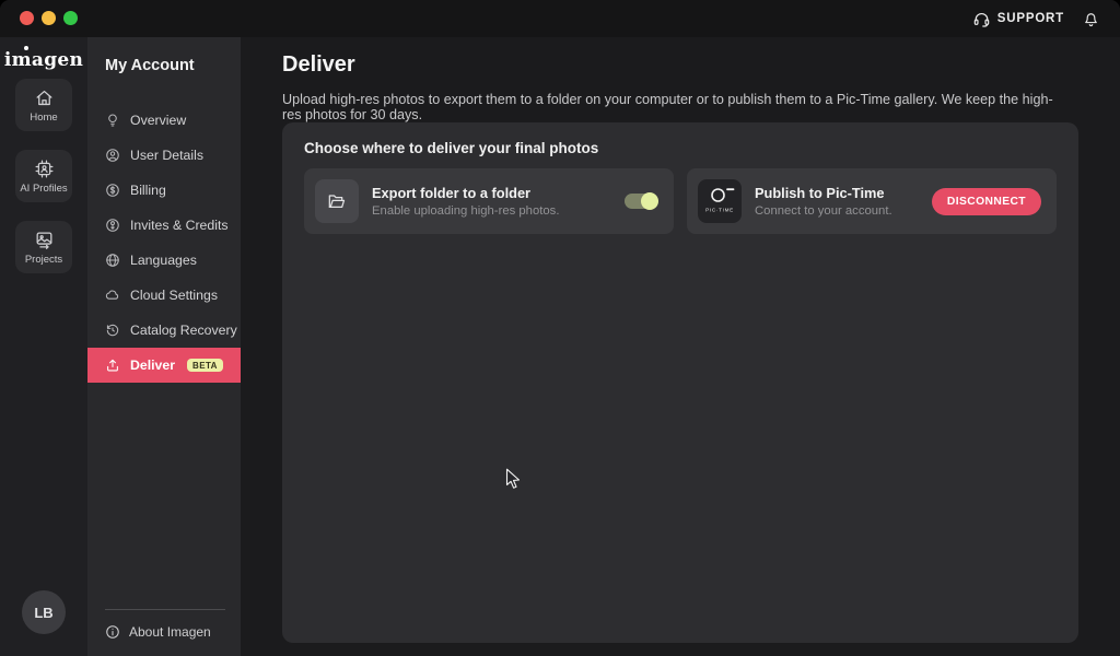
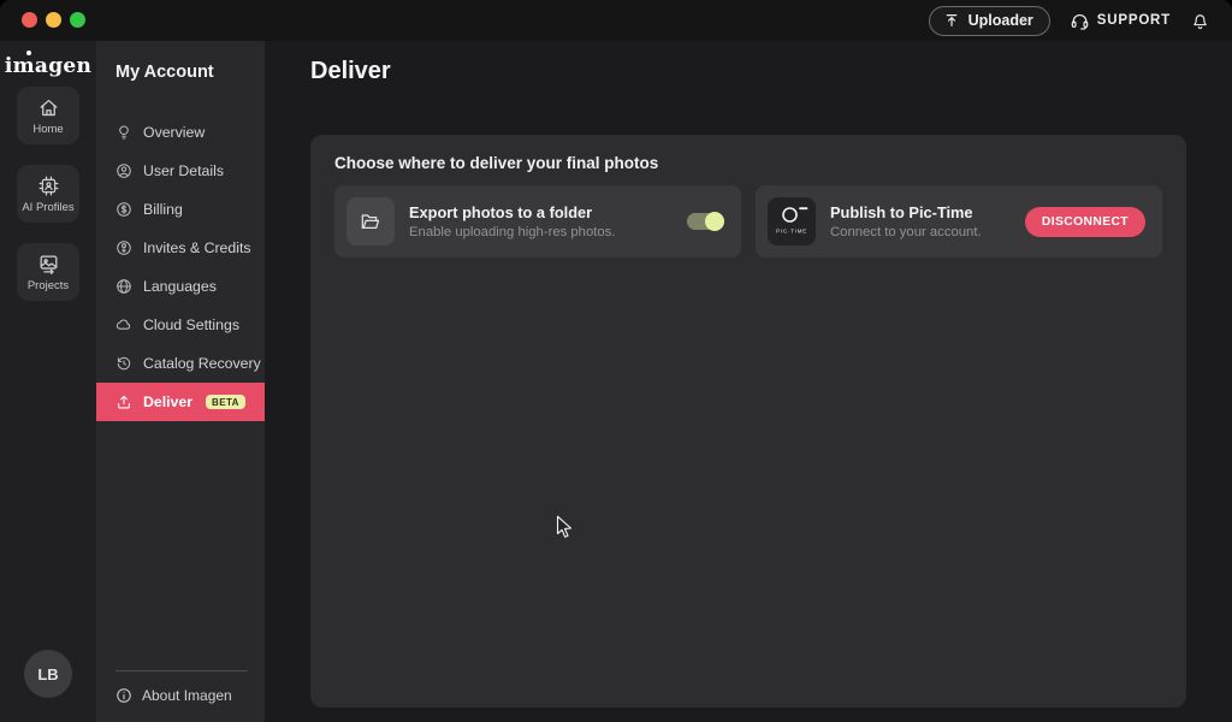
+ Uploader
  SUPPORT
  imagen
  Home
  AI Profiles
  Projects
  LB
  My Account
  Overview
  User Details
  Billing
  Invites & Credits
  Languages
  Cloud Settings
  Catalog Recovery
  Deliver
  BETA
  About Imagen
  Deliver
- Upload high-res photos to export them to a folder on your computer or to publish them to a Pic-Time gallery. We keep the high-res photos for 30 days.
  Choose where to deliver your final photos
- Export folder to a folder
+ Export photos to a folder
  Enable uploading high-res photos.
  Publish to Pic-Time
  Connect to your account.
  DISCONNECT
